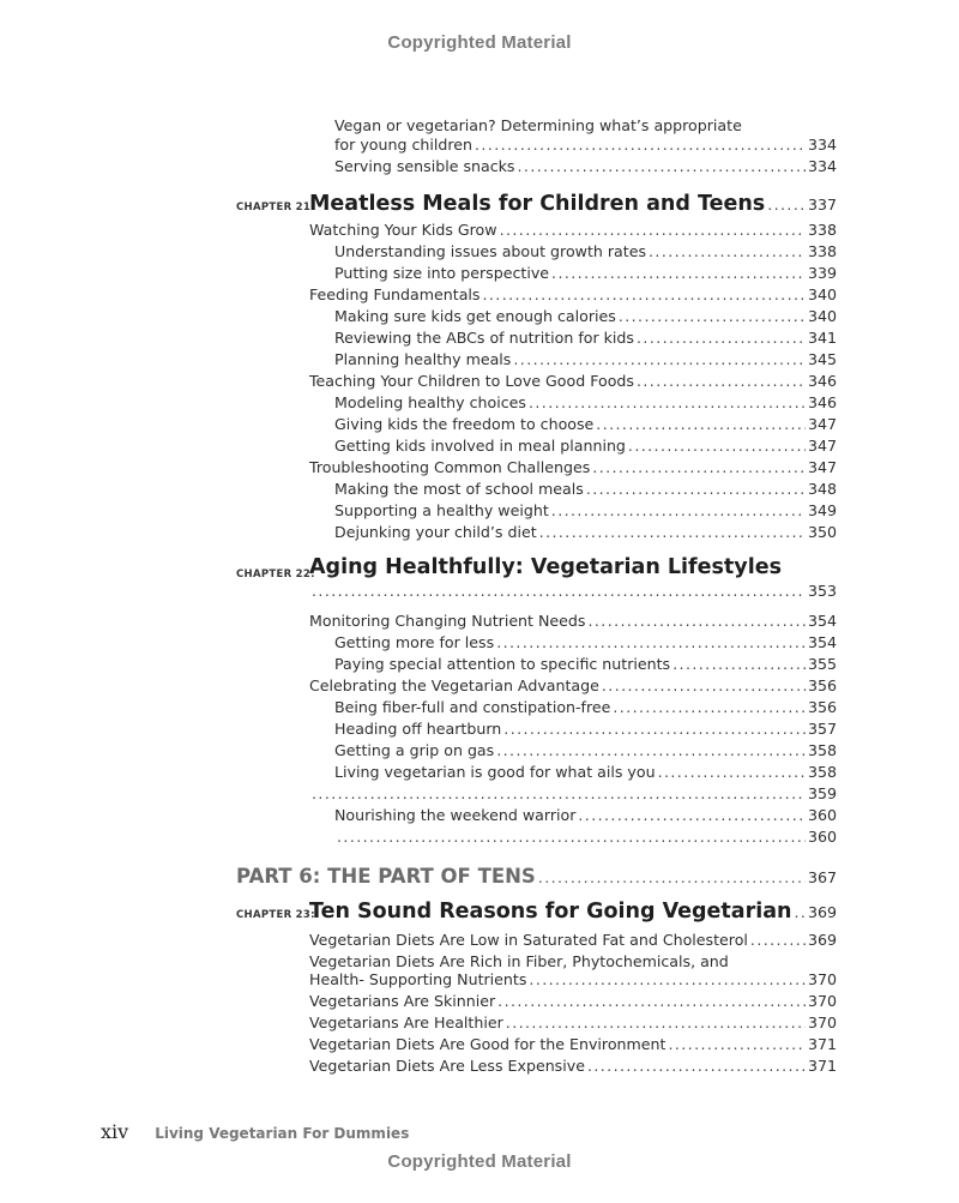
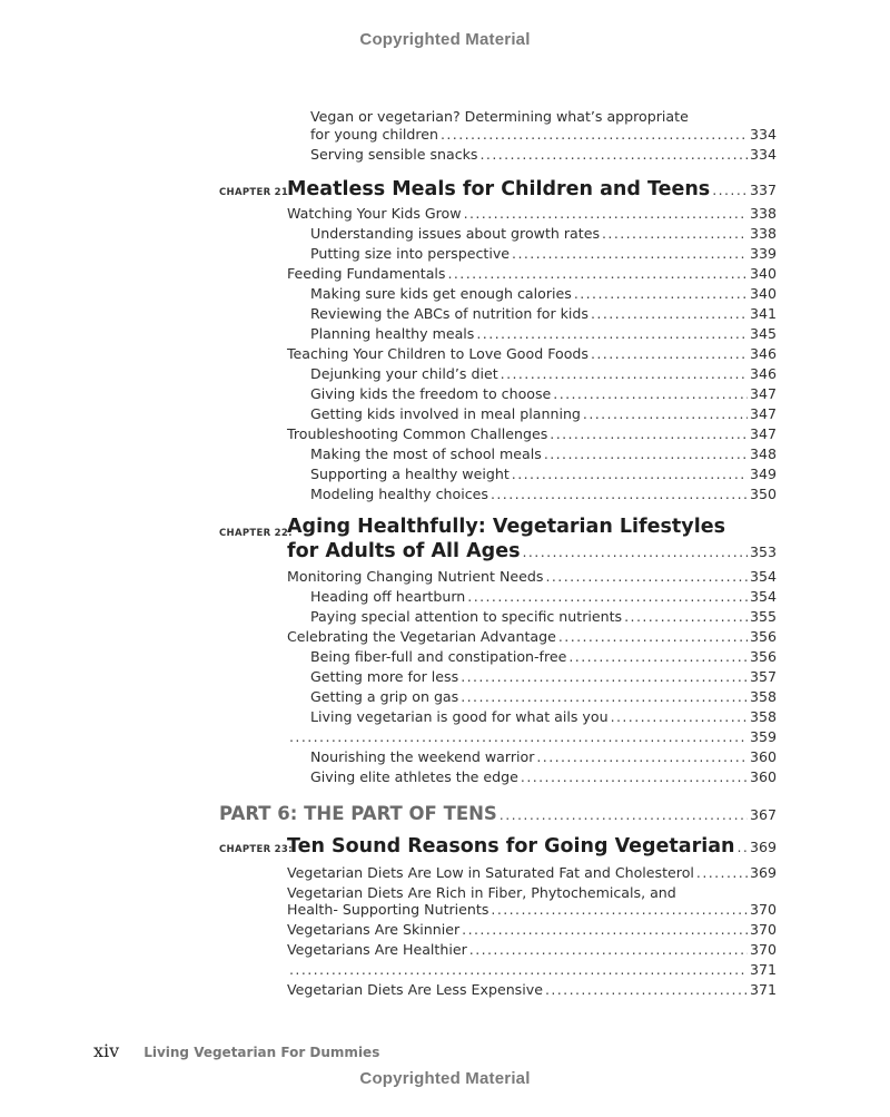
  Copyrighted Material
  Vegan or vegetarian? Determining what’s appropriate
  for young children
  334
  Serving sensible snacks
  334
  CHAPTER 21
  Meatless Meals for Children and Teens
  337
  Watching Your Kids Grow
  338
  Understanding issues about growth rates
  338
  Putting size into perspective
  339
  Feeding Fundamentals
  340
  Making sure kids get enough calories
  340
  Reviewing the ABCs of nutrition for kids
  341
  Planning healthy meals
  345
  Teaching Your Children to Love Good Foods
  346
- Modeling healthy choices
+ Dejunking your child’s diet
  346
  Giving kids the freedom to choose
  347
  Getting kids involved in meal planning
  347
  Troubleshooting Common Challenges
  347
  Making the most of school meals
  348
  Supporting a healthy weight
  349
- Dejunking your child’s diet
+ Modeling healthy choices
  350
  CHAPTER 22:
  Aging Healthfully: Vegetarian Lifestyles
+ for Adults of All Ages
  353
  Monitoring Changing Nutrient Needs
  354
- Getting more for less
+ Heading off heartburn
  354
  Paying special attention to specific nutrients
  355
  Celebrating the Vegetarian Advantage
  356
  Being fiber-full and constipation-free
  356
- Heading off heartburn
+ Getting more for less
  357
  Getting a grip on gas
  358
  Living vegetarian is good for what ails you
  358
  359
  Nourishing the weekend warrior
  360
+ Giving elite athletes the edge
  360
  PART 6: THE PART OF TENS
  367
  CHAPTER 23
  Ten Sound Reasons for Going Vegetarian
  369
  Vegetarian Diets Are Low in Saturated Fat and Cholesterol
  369
  Vegetarian Diets Are Rich in Fiber, Phytochemicals, and
  Health- Supporting Nutrients
  370
  Vegetarians Are Skinnier
  370
  Vegetarians Are Healthier
  370
- Vegetarian Diets Are Good for the Environment
  371
  Vegetarian Diets Are Less Expensive
  371
  xiv
  Living Vegetarian For Dummies
  Copyrighted Material
